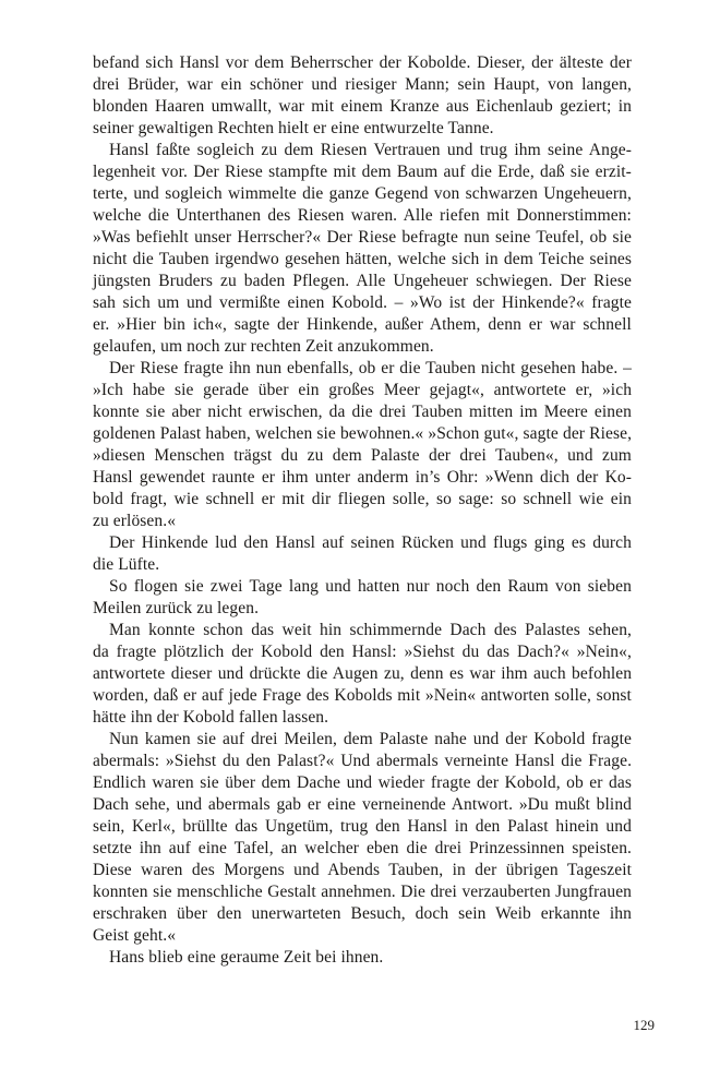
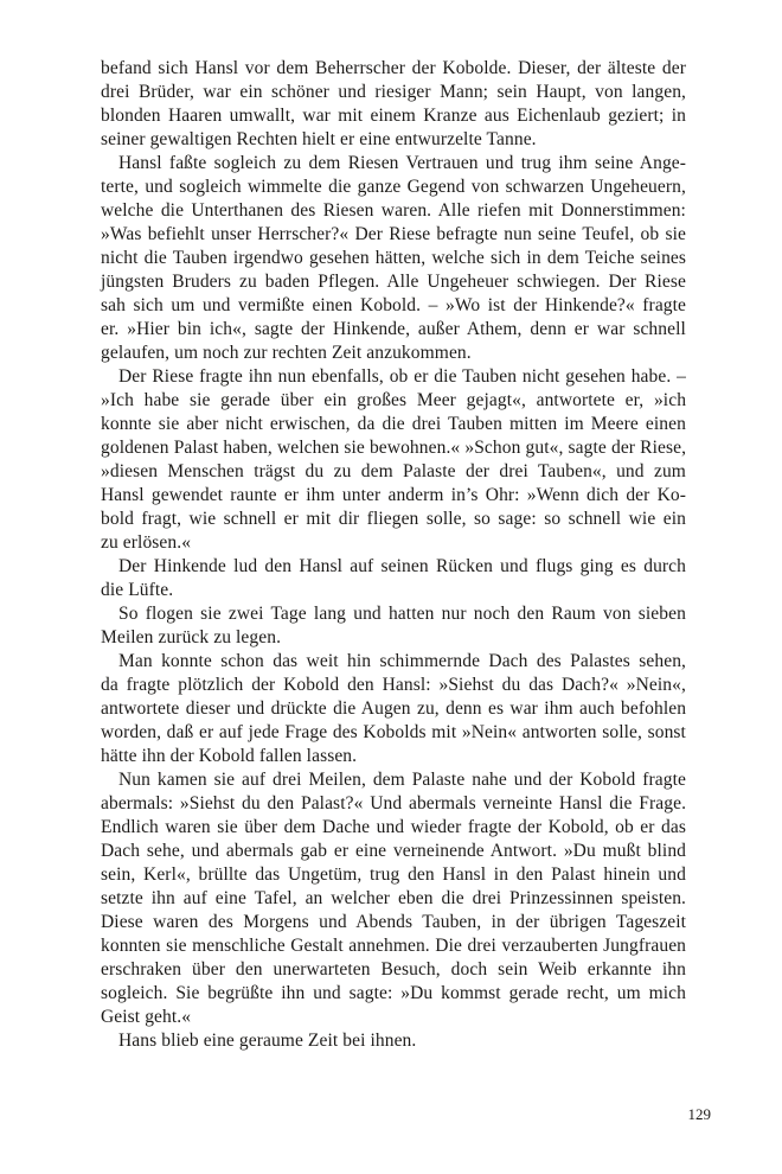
  befand sich Hansl vor dem Beherrscher der Kobolde. Dieser, der älteste der
  drei Brüder, war ein schöner und riesiger Mann; sein Haupt, von langen,
  blonden Haaren umwallt, war mit einem Kranze aus Eichenlaub geziert; in
  seiner gewaltigen Rechten hielt er eine entwurzelte Tanne.
  Hansl faßte sogleich zu dem Riesen Vertrauen und trug ihm seine Ange-
- legenheit vor. Der Riese stampfte mit dem Baum auf die Erde, daß sie erzit-
  terte, und sogleich wimmelte die ganze Gegend von schwarzen Ungeheuern,
  welche die Unterthanen des Riesen waren. Alle riefen mit Donnerstimmen:
  »Was befiehlt unser Herrscher?« Der Riese befragte nun seine Teufel, ob sie
  nicht die Tauben irgendwo gesehen hätten, welche sich in dem Teiche seines
  jüngsten Bruders zu baden Pflegen. Alle Ungeheuer schwiegen. Der Riese
  sah sich um und vermißte einen Kobold. – »Wo ist der Hinkende?« fragte
  er. »Hier bin ich«, sagte der Hinkende, außer Athem, denn er war schnell
  gelaufen, um noch zur rechten Zeit anzukommen.
  Der Riese fragte ihn nun ebenfalls, ob er die Tauben nicht gesehen habe. –
  »Ich habe sie gerade über ein großes Meer gejagt«, antwortete er, »ich
  konnte sie aber nicht erwischen, da die drei Tauben mitten im Meere einen
  goldenen Palast haben, welchen sie bewohnen.« »Schon gut«, sagte der Riese,
  »diesen Menschen trägst du zu dem Palaste der drei Tauben«, und zum
  Hansl gewendet raunte er ihm unter anderm in’s Ohr: »Wenn dich der Ko-
  bold fragt, wie schnell er mit dir fliegen solle, so sage: so schnell wie ein
  zu erlösen.«
  Der Hinkende lud den Hansl auf seinen Rücken und flugs ging es durch
  die Lüfte.
  So flogen sie zwei Tage lang und hatten nur noch den Raum von sieben
  Meilen zurück zu legen.
  Man konnte schon das weit hin schimmernde Dach des Palastes sehen,
  da fragte plötzlich der Kobold den Hansl: »Siehst du das Dach?« »Nein«,
  antwortete dieser und drückte die Augen zu, denn es war ihm auch befohlen
  worden, daß er auf jede Frage des Kobolds mit »Nein« antworten solle, sonst
  hätte ihn der Kobold fallen lassen.
  Nun kamen sie auf drei Meilen, dem Palaste nahe und der Kobold fragte
  abermals: »Siehst du den Palast?« Und abermals verneinte Hansl die Frage.
  Endlich waren sie über dem Dache und wieder fragte der Kobold, ob er das
  Dach sehe, und abermals gab er eine verneinende Antwort. »Du mußt blind
  sein, Kerl«, brüllte das Ungetüm, trug den Hansl in den Palast hinein und
  setzte ihn auf eine Tafel, an welcher eben die drei Prinzessinnen speisten.
  Diese waren des Morgens und Abends Tauben, in der übrigen Tageszeit
  konnten sie menschliche Gestalt annehmen. Die drei verzauberten Jungfrauen
  erschraken über den unerwarteten Besuch, doch sein Weib erkannte ihn
+ sogleich. Sie begrüßte ihn und sagte: »Du kommst gerade recht, um mich
  Geist geht.«
  Hans blieb eine geraume Zeit bei ihnen.
  129
